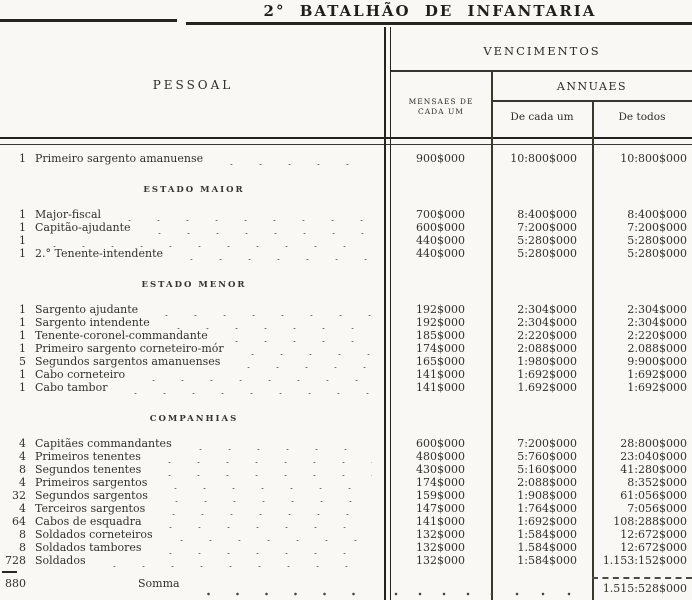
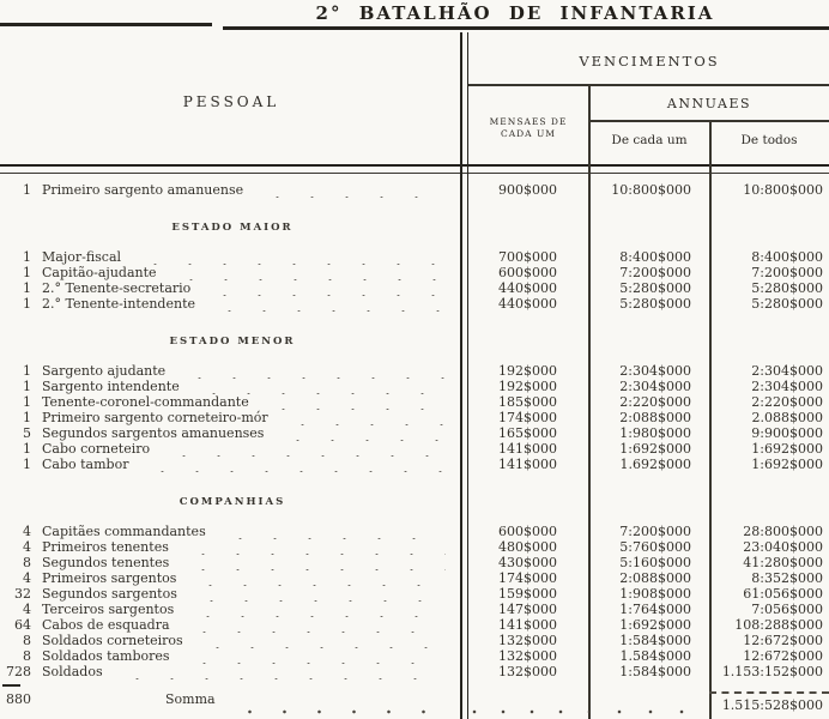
  2° BATALHÃO DE INFANTARIA
  PESSOAL
  VENCIMENTOS
  MENSAES DE CADA UM
  ANNUAES
  De cada um
  De todos
  1
  Primeiro sargento amanuense
  900$000
  10:800$000
  10:800$000
  ESTADO MAIOR
  1
  Major-fiscal
  700$000
  8:400$000
  8:400$000
  1
  Capitão-ajudante
  600$000
  7:200$000
  7:200$000
  1
+ 2.° Tenente-secretario
  440$000
  5:280$000
  5:280$000
  1
  2.° Tenente-intendente
  440$000
  5:280$000
  5:280$000
  ESTADO MENOR
  1
  Sargento ajudante
  192$000
  2:304$000
  2:304$000
  1
  Sargento intendente
  192$000
  2:304$000
  2:304$000
  1
  Tenente-coronel-commandante
  185$000
  2:220$000
  2:220$000
  1
  Primeiro sargento corneteiro-mór
  174$000
  2:088$000
  2.088$000
  5
  Segundos sargentos amanuenses
  165$000
  1:980$000
  9:900$000
  1
  Cabo corneteiro
  141$000
  1:692$000
  1:692$000
  1
  Cabo tambor
  141$000
  1.692$000
  1:692$000
  COMPANHIAS
  4
  Capitães commandantes
  600$000
  7:200$000
  28:800$000
  4
  Primeiros tenentes
  480$000
  5:760$000
  23:040$000
  8
  Segundos tenentes
  430$000
  5:160$000
  41:280$000
  4
  Primeiros sargentos
  174$000
  2:088$000
  8:352$000
  32
  Segundos sargentos
  159$000
  1:908$000
  61:056$000
  4
  Terceiros sargentos
  147$000
  1:764$000
  7:056$000
  64
  Cabos de esquadra
  141$000
  1:692$000
  108:288$000
  8
  Soldados corneteiros
  132$000
  1:584$000
  12:672$000
  8
  Soldados tambores
  132$000
  1.584$000
  12:672$000
  728
  Soldados
  132$000
  1:584$000
  1.153:152$000
  880
  Somma
  1.515:528$000
